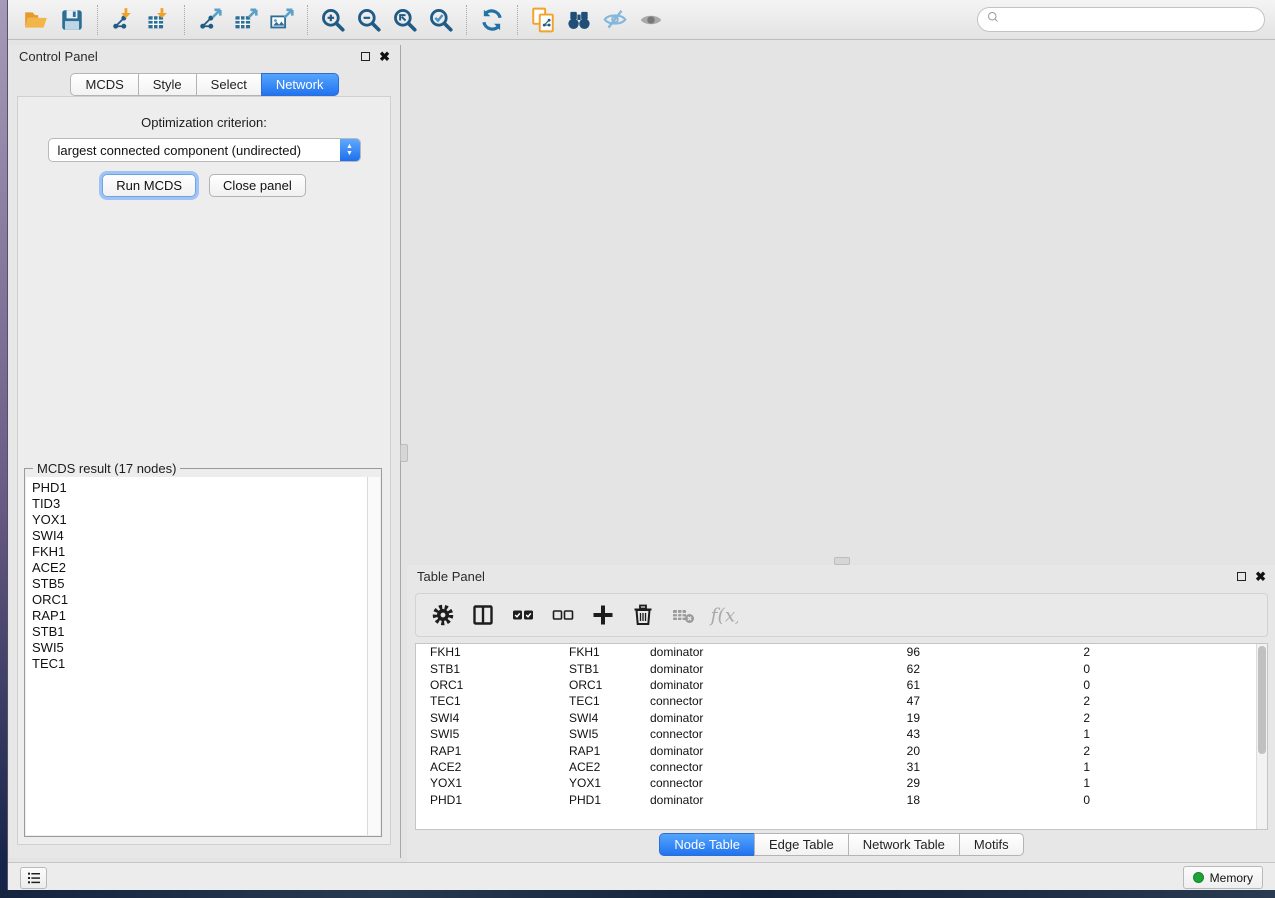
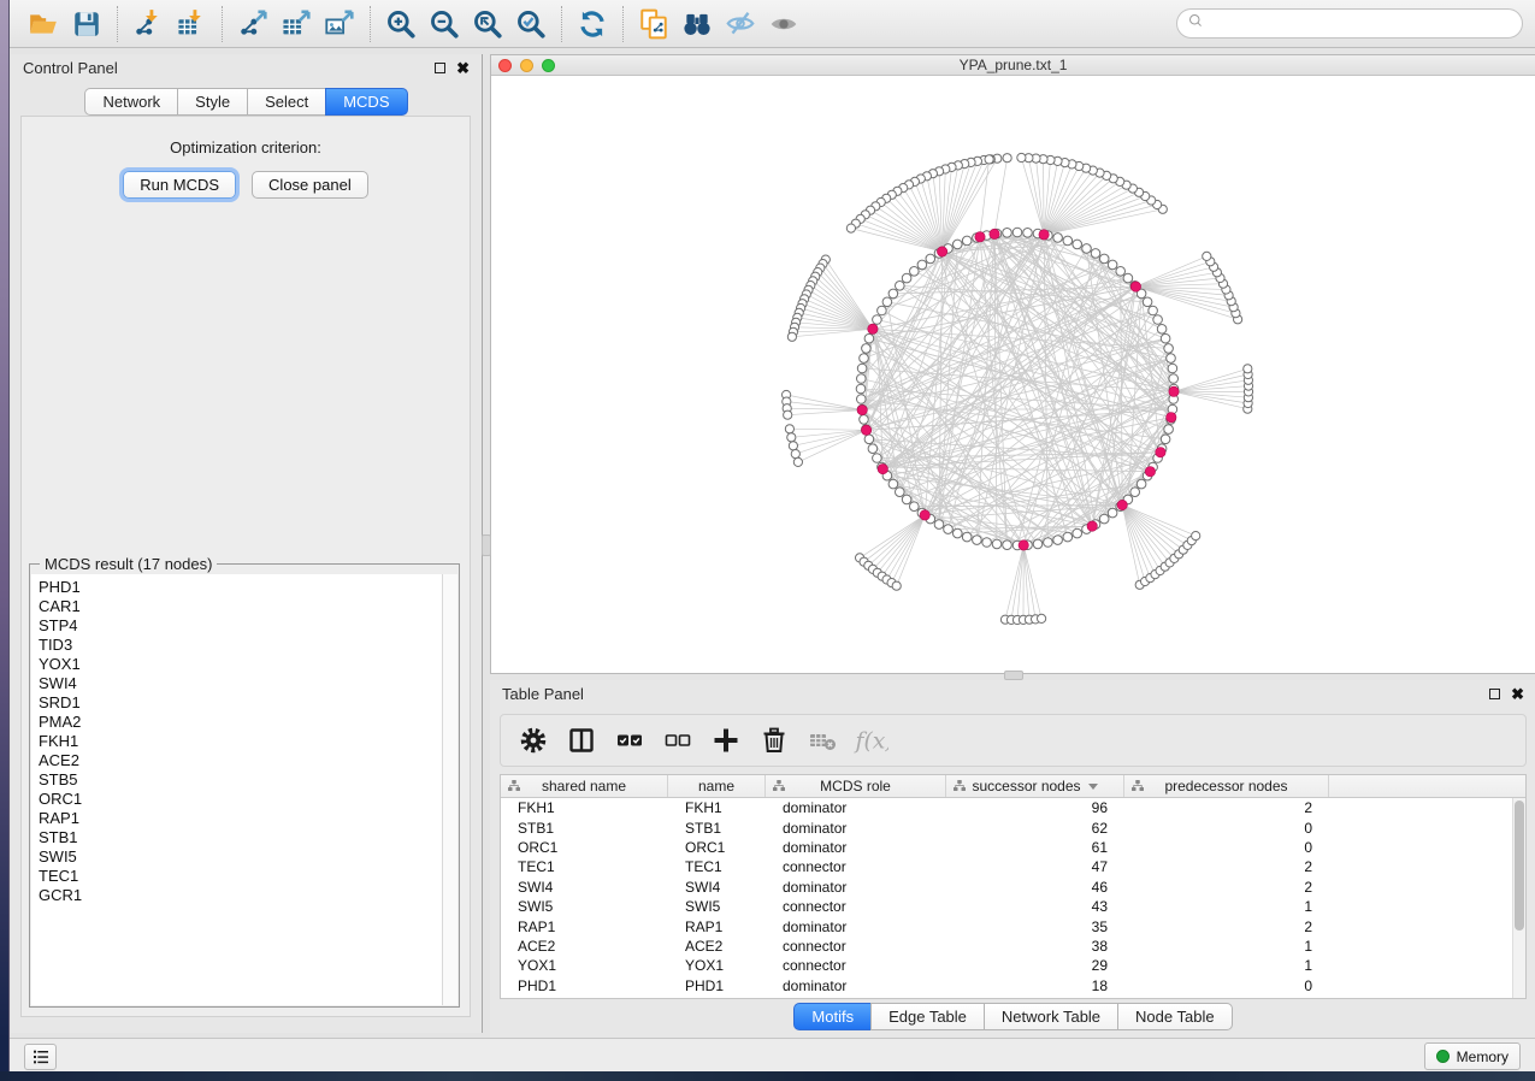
  Control Panel
  ✖
- MCDS
+ Network
  Style
  Select
- Network
+ MCDS
  Optimization criterion:
- largest connected component (undirected)
  Run MCDS
  Close panel
  MCDS result (17 nodes)
  PHD1
+ CAR1
+ STP4
  TID3
  YOX1
  SWI4
+ SRD1
+ PMA2
  FKH1
  ACE2
  STB5
  ORC1
  RAP1
  STB1
  SWI5
  TEC1
+ GCR1
+ YPA_prune.txt_1
  Table Panel
  ✖
  f(x
+ shared name
+ name
+ MCDS role
+ successor nodes
+ predecessor nodes
  FKH1
  FKH1
  dominator
  96
  2
  STB1
  STB1
  dominator
  62
  0
  ORC1
  ORC1
  dominator
  61
  0
  TEC1
  TEC1
  connector
  47
  2
  SWI4
  SWI4
  dominator
- 19
+ 46
  2
  SWI5
  SWI5
  connector
  43
  1
  RAP1
  RAP1
  dominator
- 20
+ 35
  2
  ACE2
  ACE2
  connector
- 31
+ 38
  1
  YOX1
  YOX1
  connector
  29
  1
  PHD1
  PHD1
  dominator
  18
  0
- Node Table
+ Motifs
  Edge Table
  Network Table
- Motifs
+ Node Table
  Memory
